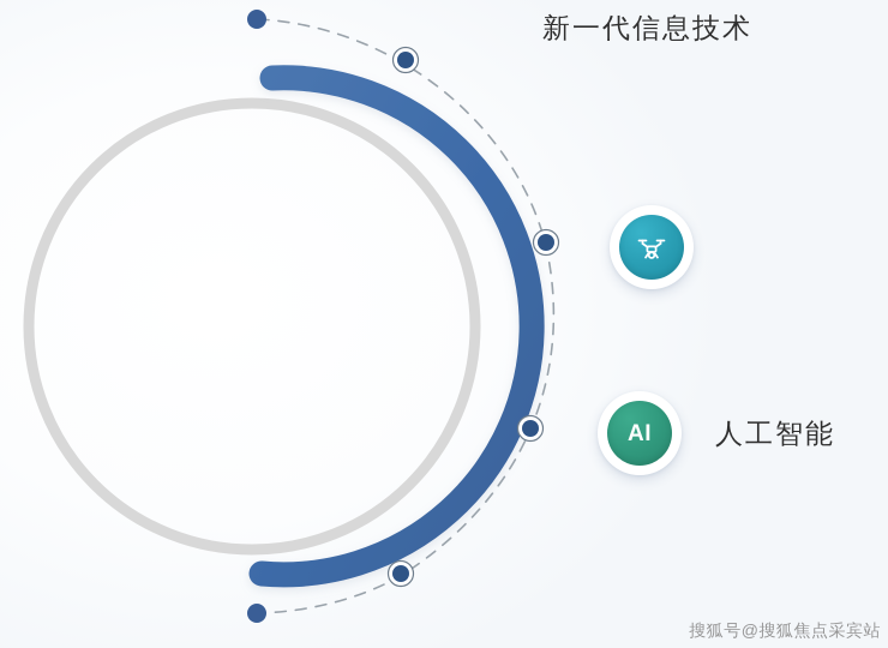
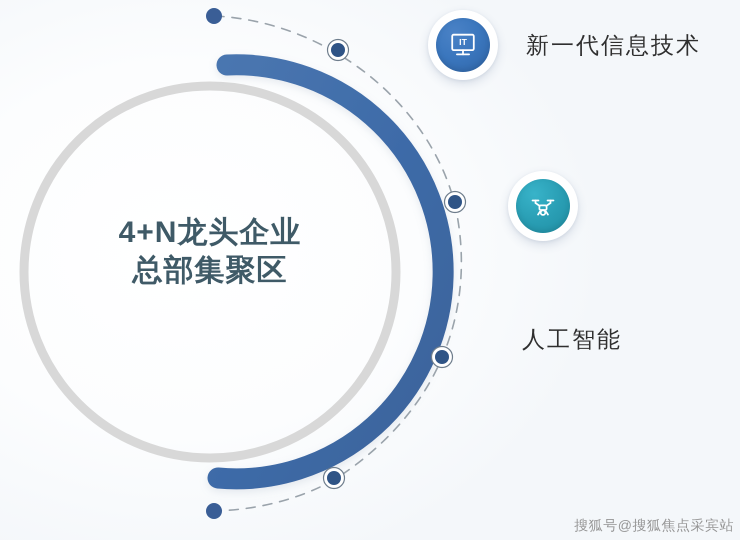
+ 4+N龙头企业
+ 总部集聚区
+ IT
  新一代信息技术
- AI
  人工智能
  搜狐号@搜狐焦点采宾站
